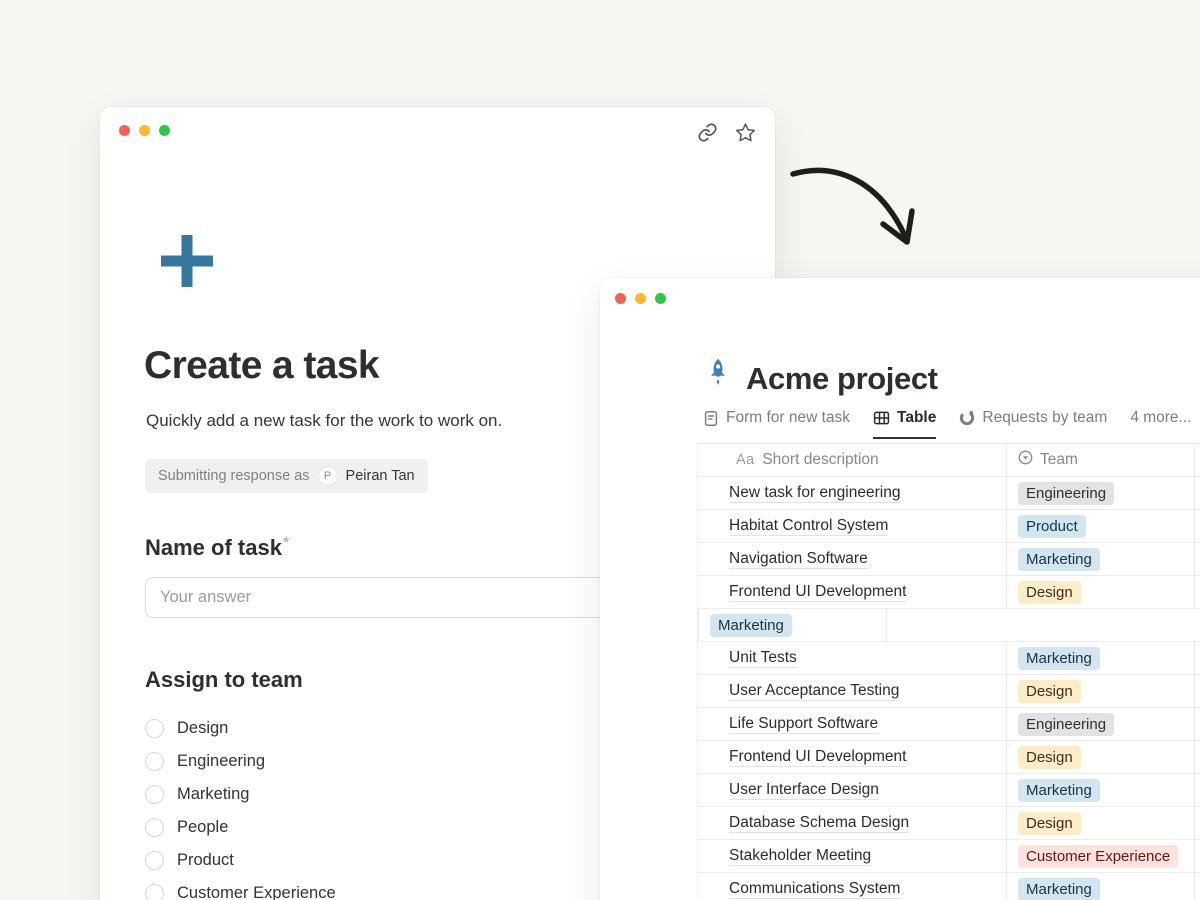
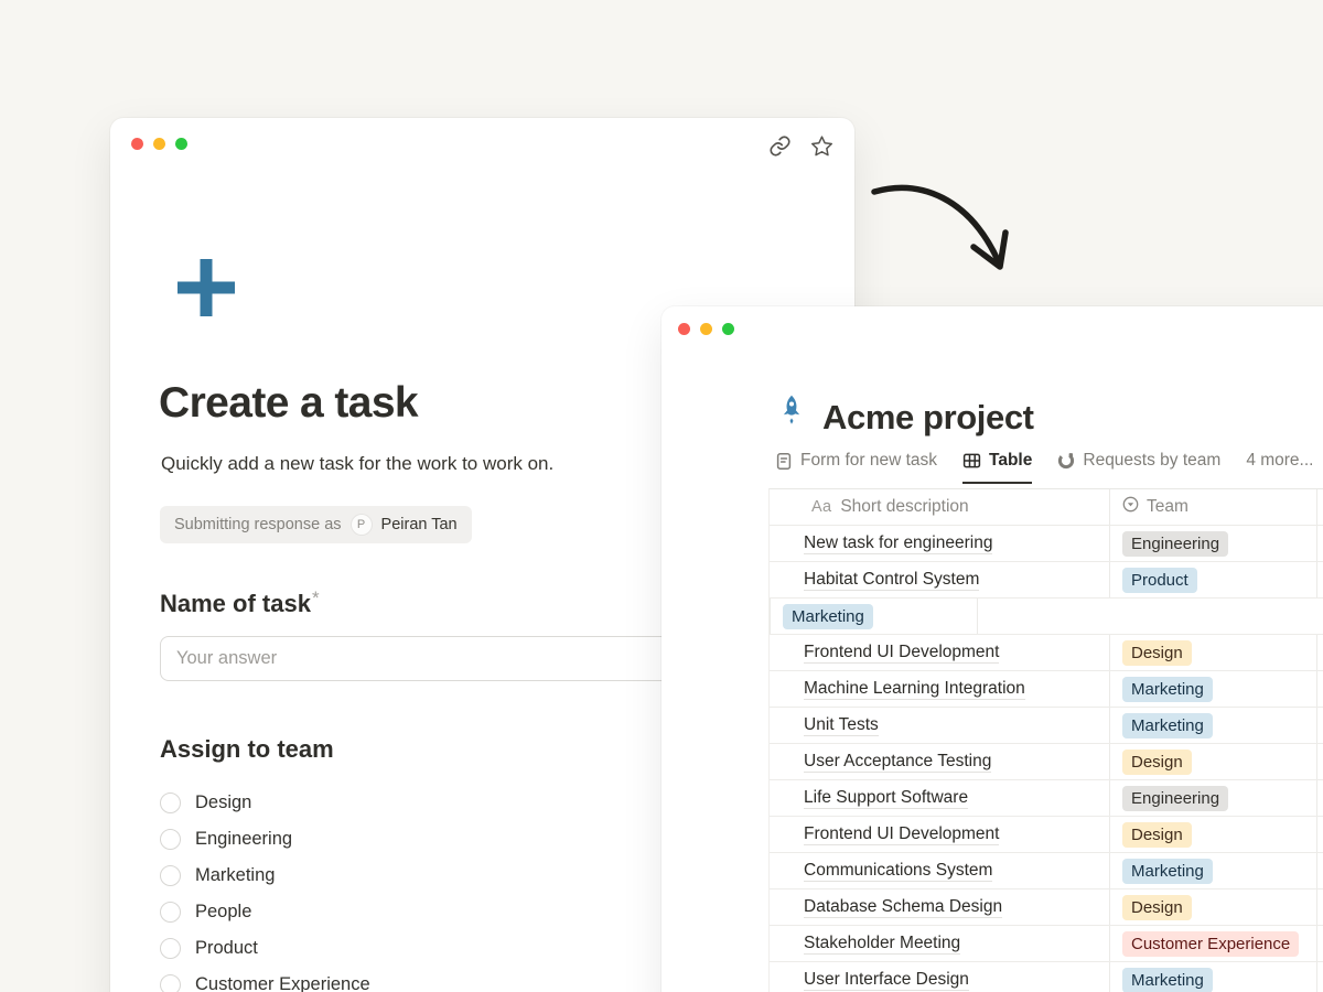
  Create a task
  Quickly add a new task for the work to work on.
  Submitting response as
  P
  Peiran Tan
  Name of task*
  Your answer
  Assign to team
  Design
  Engineering
  Marketing
  People
  Product
  Customer Experience
  Acme project
  Form for new task
  Table
  Requests by team
  4 more...
  Aa
  Short description
  Team
  New task for engineering
  Engineering
  Habitat Control System
  Product
- Navigation Software
  Marketing
  Frontend UI Development
  Design
+ Machine Learning Integration
  Marketing
  Unit Tests
  Marketing
  User Acceptance Testing
  Design
  Life Support Software
  Engineering
  Frontend UI Development
  Design
- User Interface Design
+ Communications System
  Marketing
  Database Schema Design
  Design
  Stakeholder Meeting
  Customer Experience
- Communications System
+ User Interface Design
  Marketing
